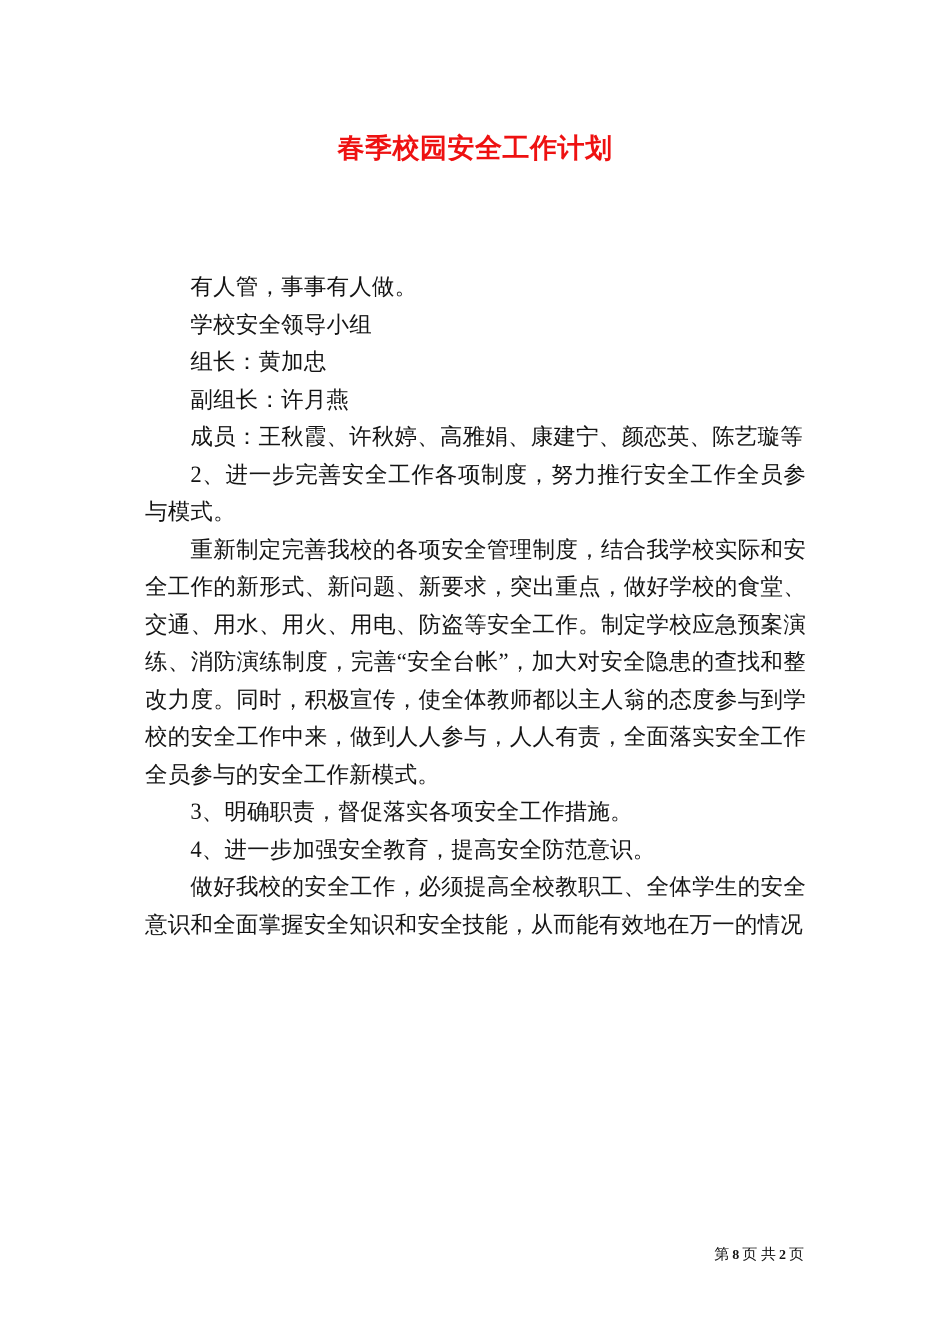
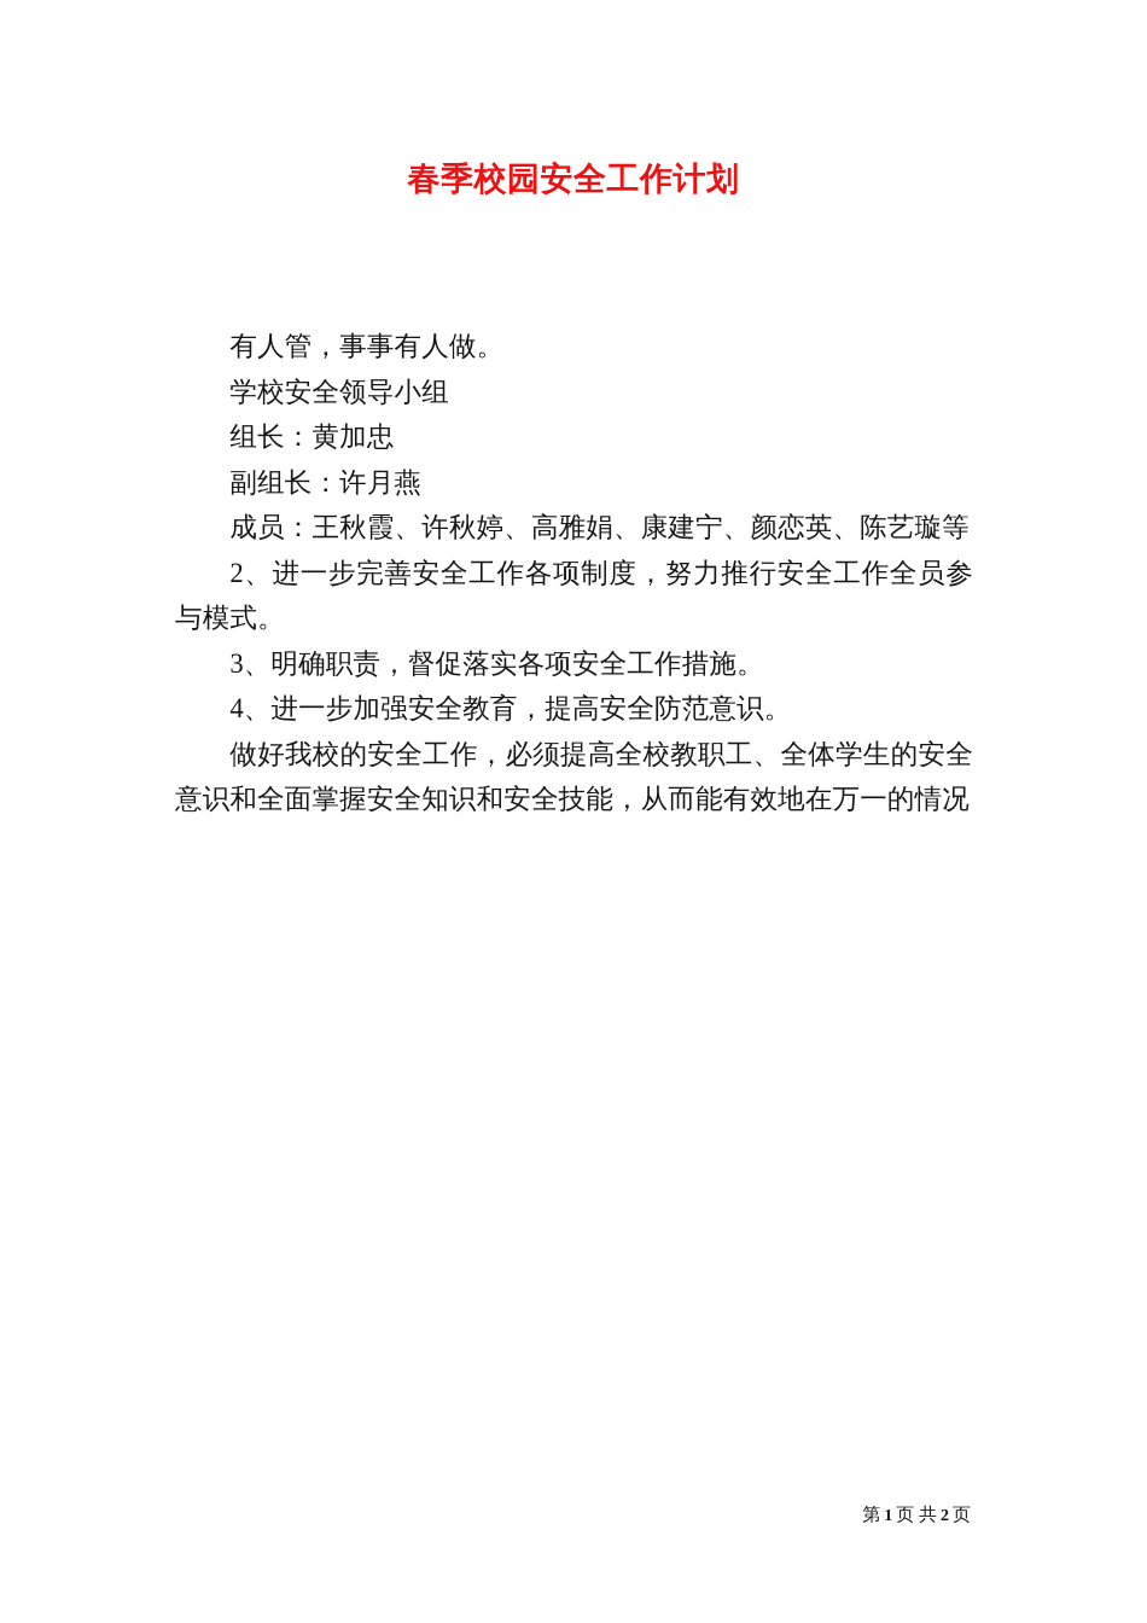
  春季校园安全工作计划
  有人管，事事有人做。
  学校安全领导小组
  组长：黄加忠
  副组长：许月燕
  成员：王秋霞、许秋婷、高雅娟、康建宁、颜恋英、陈艺璇等
  2、进一步完善安全工作各项制度，努力推行安全工作全员参与模式。
- 重新制定完善我校的各项安全管理制度，结合我学校实际和安全工作的新形式、新问题、新要求，突出重点，做好学校的食堂、交通、用水、用火、用电、防盗等安全工作。制定学校应急预案演练、消防演练制度，完善“安全台帐”，加大对安全隐患的查找和整改力度。同时，积极宣传，使全体教师都以主人翁的态度参与到学校的安全工作中来，做到人人参与，人人有责，全面落实安全工作全员参与的安全工作新模式。
  3、明确职责，督促落实各项安全工作措施。
  4、进一步加强安全教育，提高安全防范意识。
  做好我校的安全工作，必须提高全校教职工、全体学生的安全意识和全面掌握安全知识和安全技能，从而能有效地在万一的情况
- 第 8 页 共 2 页
+ 第 1 页 共 2 页
